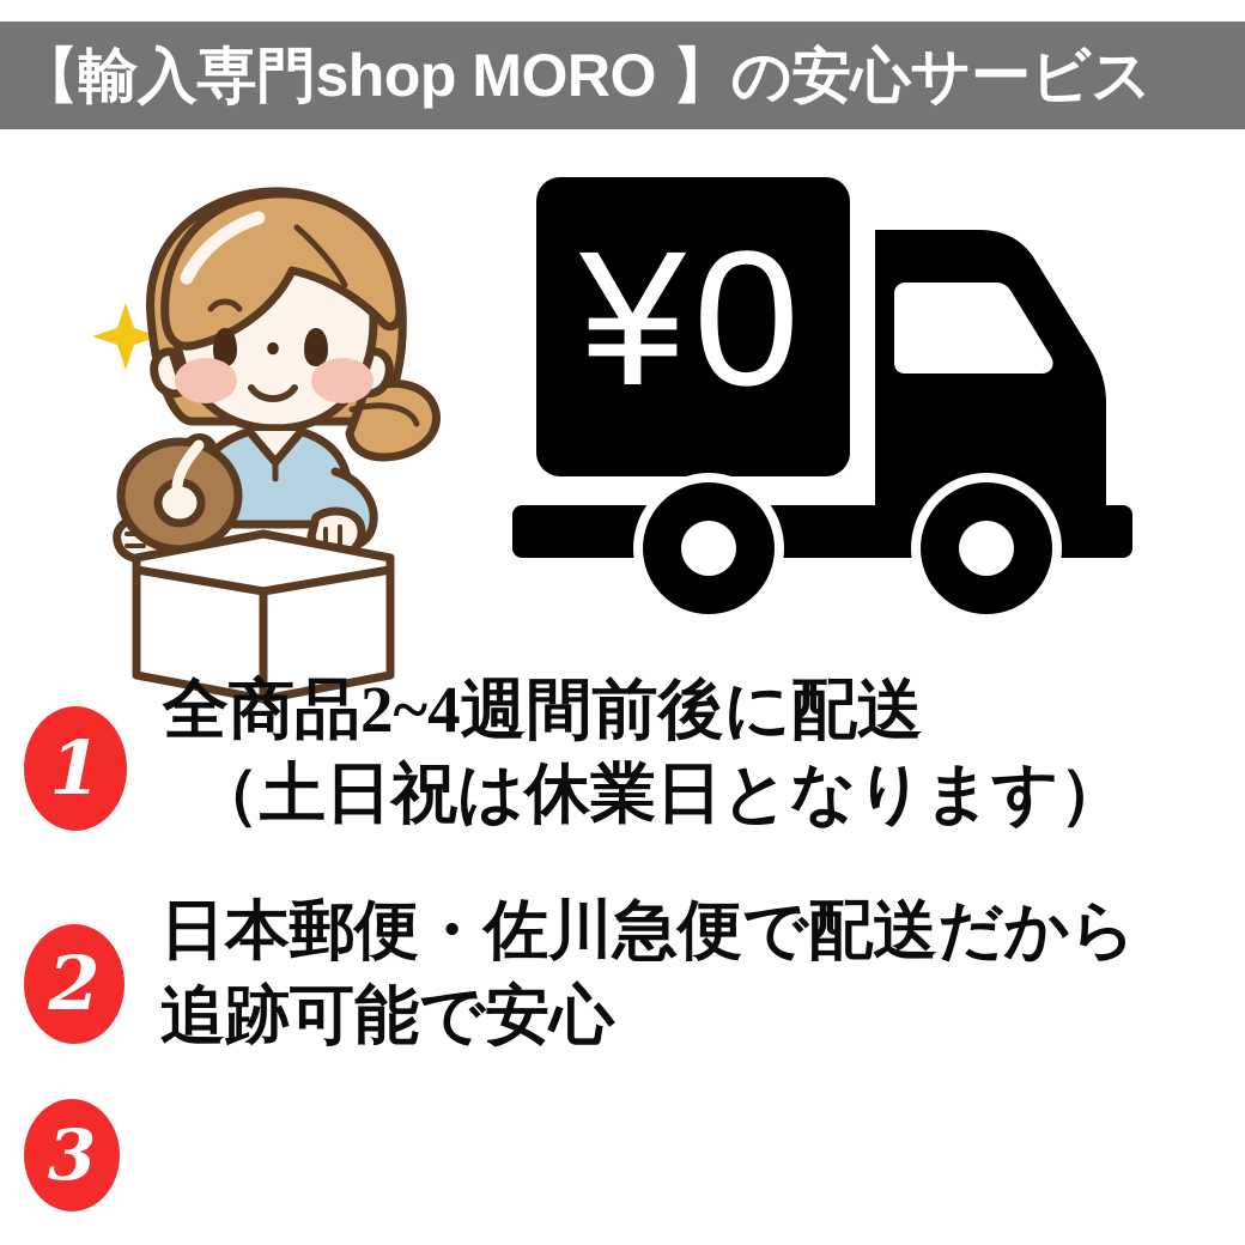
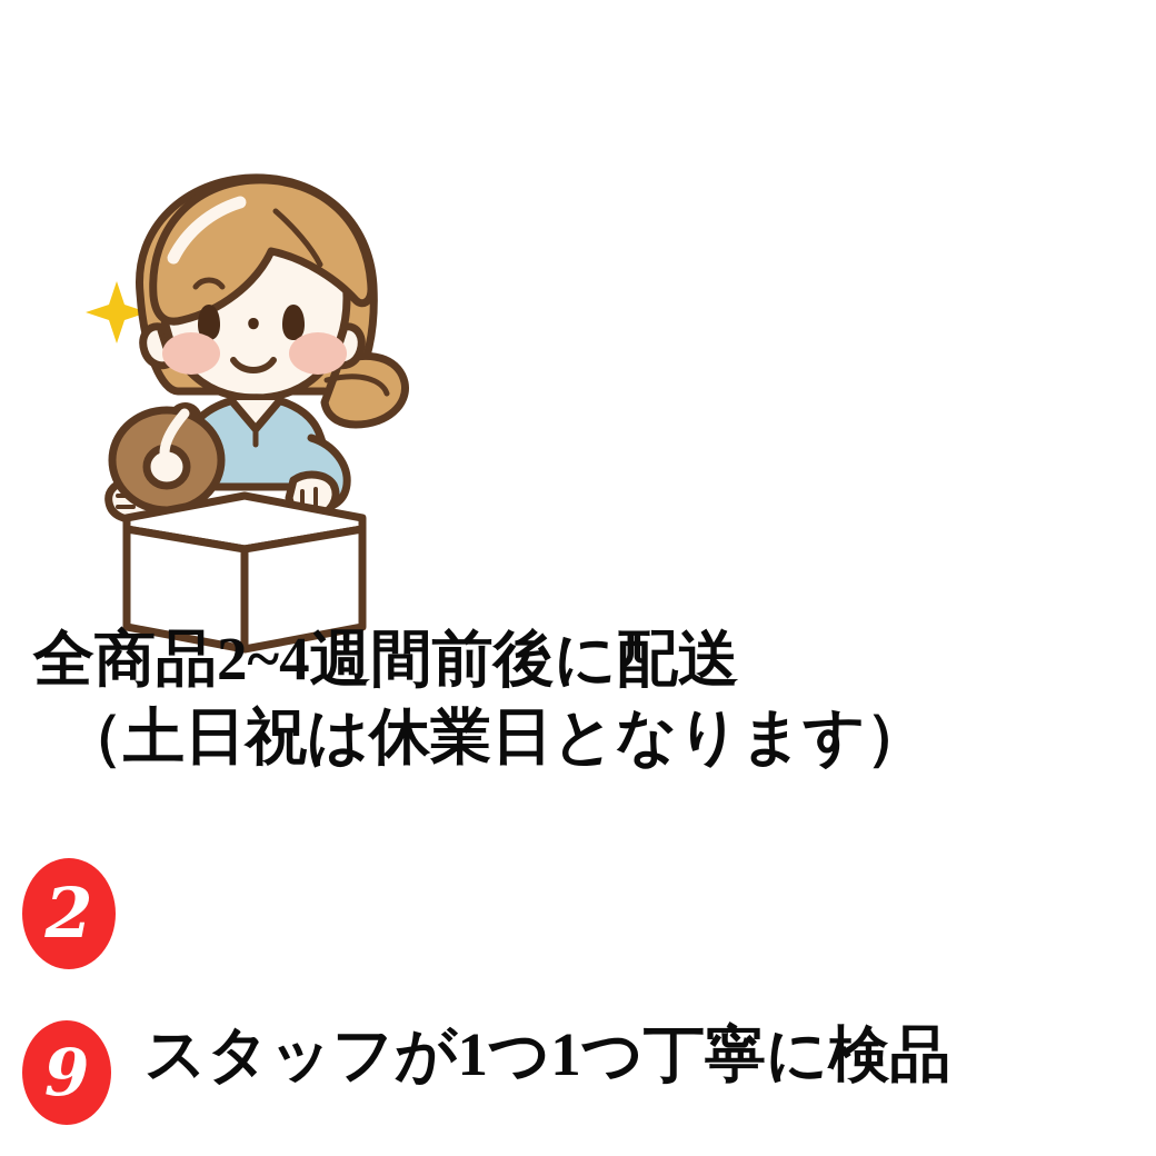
- 【輸入専門shop MORO 】の安心サービス
- ¥0
- 1
  全商品2~4週間前後に配送
  （土日祝は休業日となります）
  2
- 日本郵便・佐川急便で配送だから
- 追跡可能で安心
- 3
+ 9
+ スタッフが1つ1つ丁寧に検品
